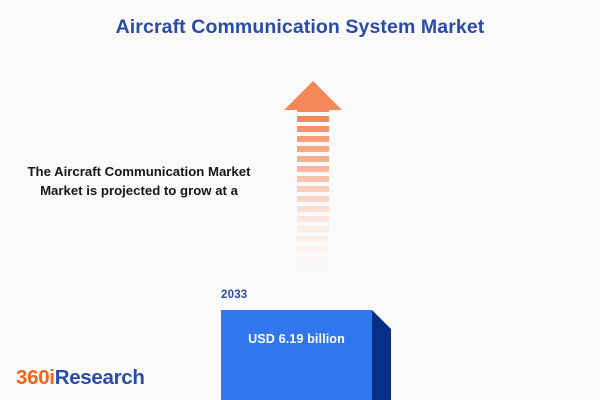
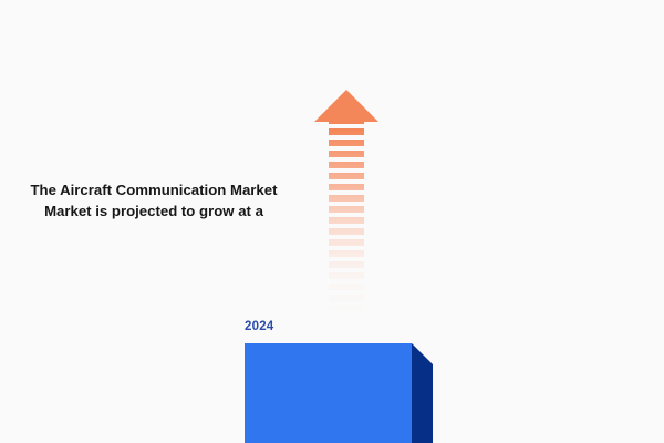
- Aircraft Communication System Market
  The Aircraft Communication Market Market is projected to grow at a
- 2033
+ 2024
- USD 6.19 billion
- 360iResearch
